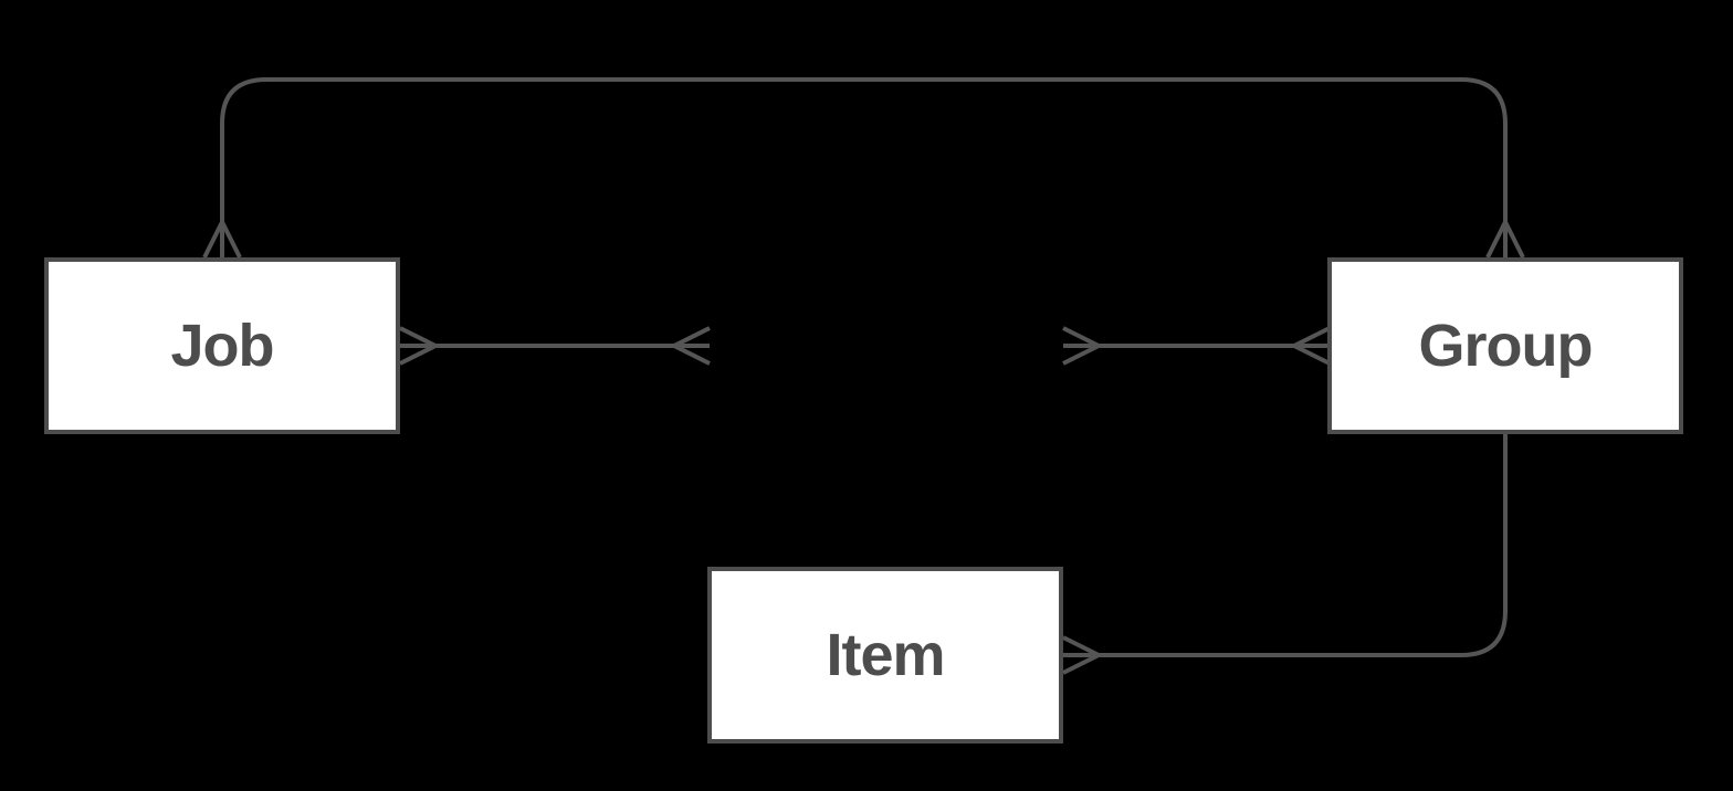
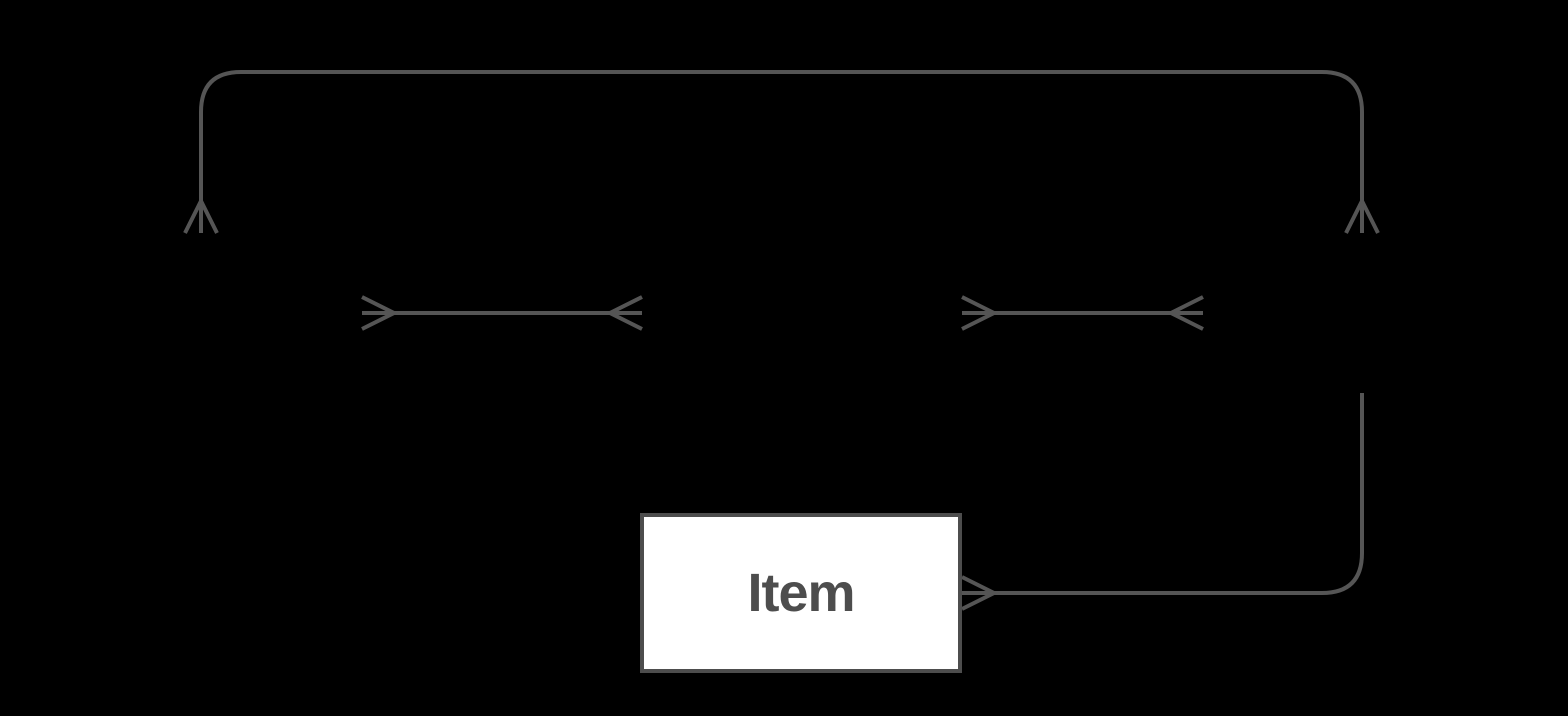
- Job
- Group
  Item
